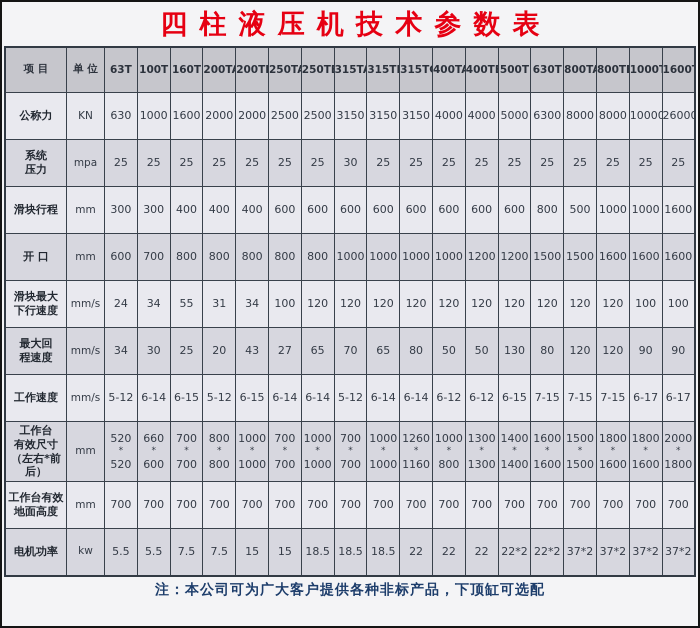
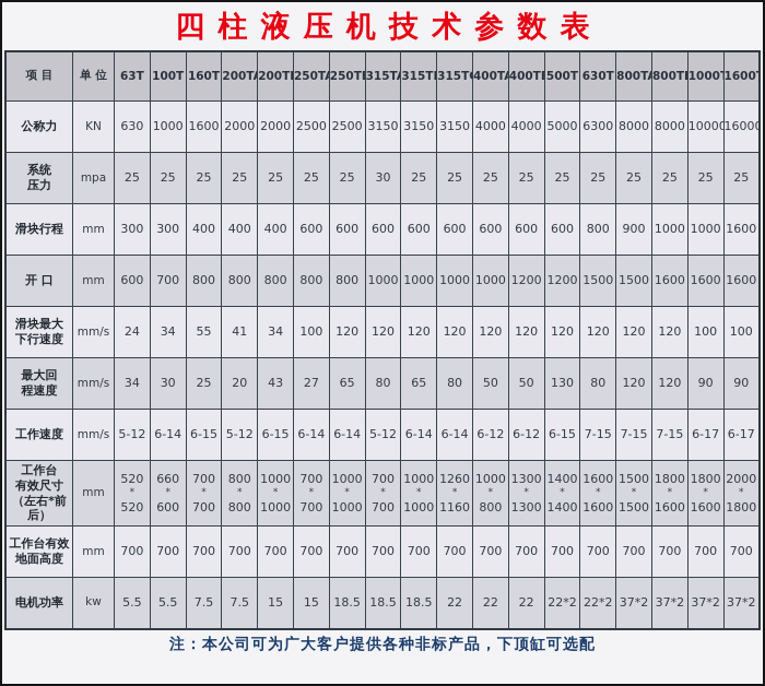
  四柱液压机技术参数表
  项 目	单 位	63T	100T	160T	200T	200T	250T	250T	315T	315T	315T	400T	400T	500T	630T	800T	800T	1000	1600
- 公称力	KN	630	1000	1600	2000	2000	2500	2500	3150	3150	3150	4000	4000	5000	6300	8000	8000	10000	26000
+ 公称力	KN	630	1000	1600	2000	2000	2500	2500	3150	3150	3150	4000	4000	5000	6300	8000	8000	10000	16000
  系统 压力	mpa	25	25	25	25	25	25	25	30	25	25	25	25	25	25	25	25	25	25
- 滑块行程	mm	300	300	400	400	400	600	600	600	600	600	600	600	600	800	500	1000	1000	1600
+ 滑块行程	mm	300	300	400	400	400	600	600	600	600	600	600	600	600	800	900	1000	1000	1600
  开 口	mm	600	700	800	800	800	800	800	1000	1000	1000	1000	1200	1200	1500	1500	1600	1600	1600
- 滑块最大 下行速度	mm/s	24	34	55	31	34	100	120	120	120	120	120	120	120	120	120	120	100	100
+ 滑块最大 下行速度	mm/s	24	34	55	41	34	100	120	120	120	120	120	120	120	120	120	120	100	100
- 最大回 程速度	mm/s	34	30	25	20	43	27	65	70	65	80	50	50	130	80	120	120	90	90
+ 最大回 程速度	mm/s	34	30	25	20	43	27	65	80	65	80	50	50	130	80	120	120	90	90
  工作速度	mm/s	5-12	6-14	6-15	5-12	6-15	6-14	6-14	5-12	6-14	6-14	6-12	6-12	6-15	7-15	7-15	7-15	6-17	6-17
  工作台 有效尺寸 （左右*前后）	mm	520*520	660*600	700*700	800*800	1000*1000	700*700	1000*1000	700*700	1000*1000	1260*1160	1000*800	1300*1300	1400*1400	1600*1600	1500*1500	1800*1600	1800*1600	2000*1800
  工作台有效 地面高度	mm	700	700	700	700	700	700	700	700	700	700	700	700	700	700	700	700	700	700
  电机功率	kw	5.5	5.5	7.5	7.5	15	15	18.5	18.5	18.5	22	22	22	22*2	22*2	37*2	37*2	37*2	37*2
  注：本公司可为广大客户提供各种非标产品，下顶缸可选配
